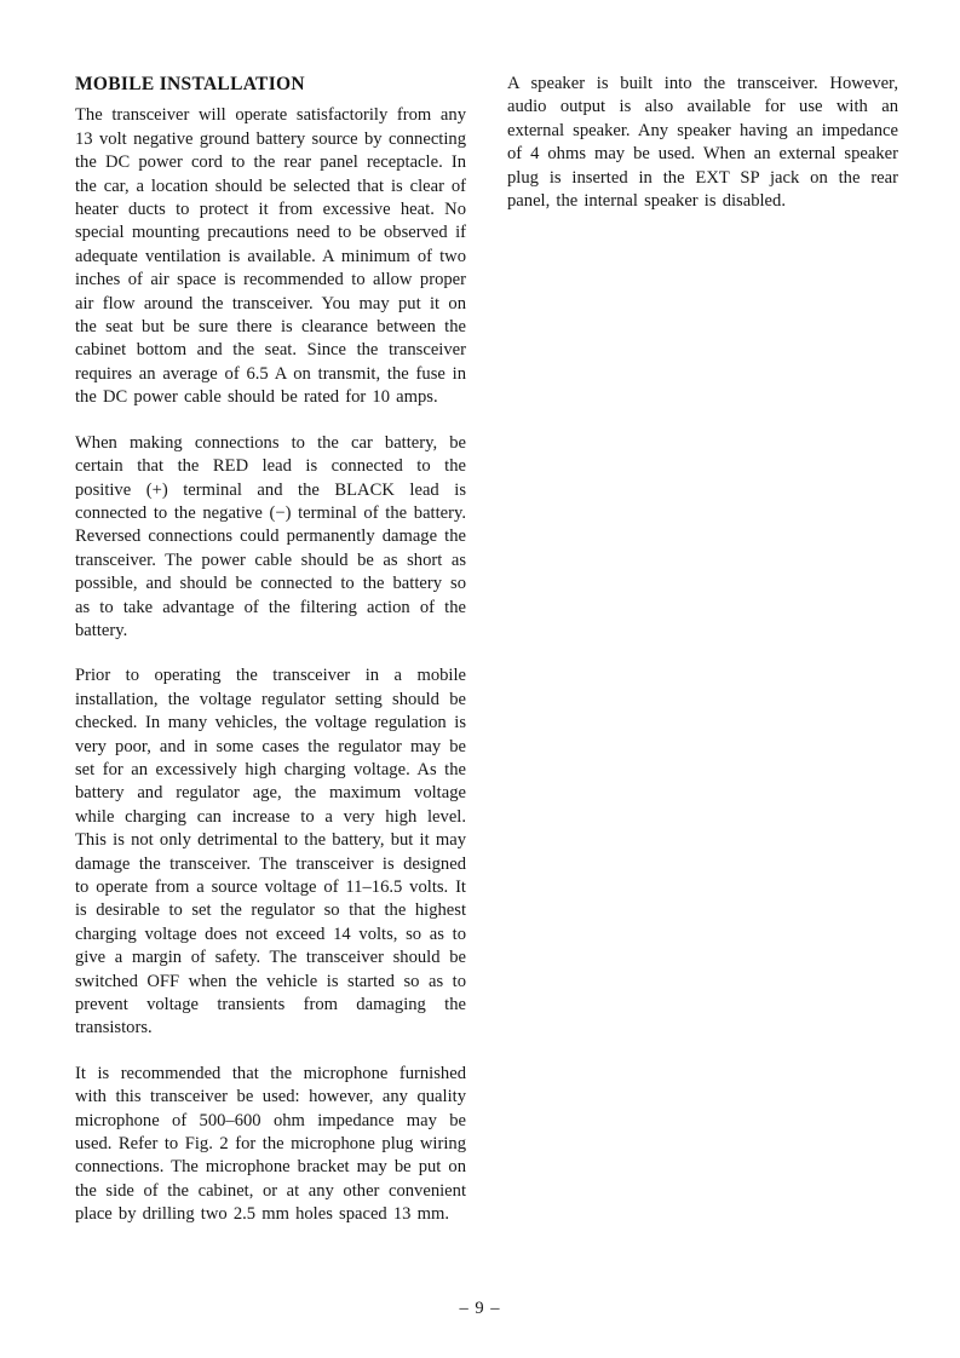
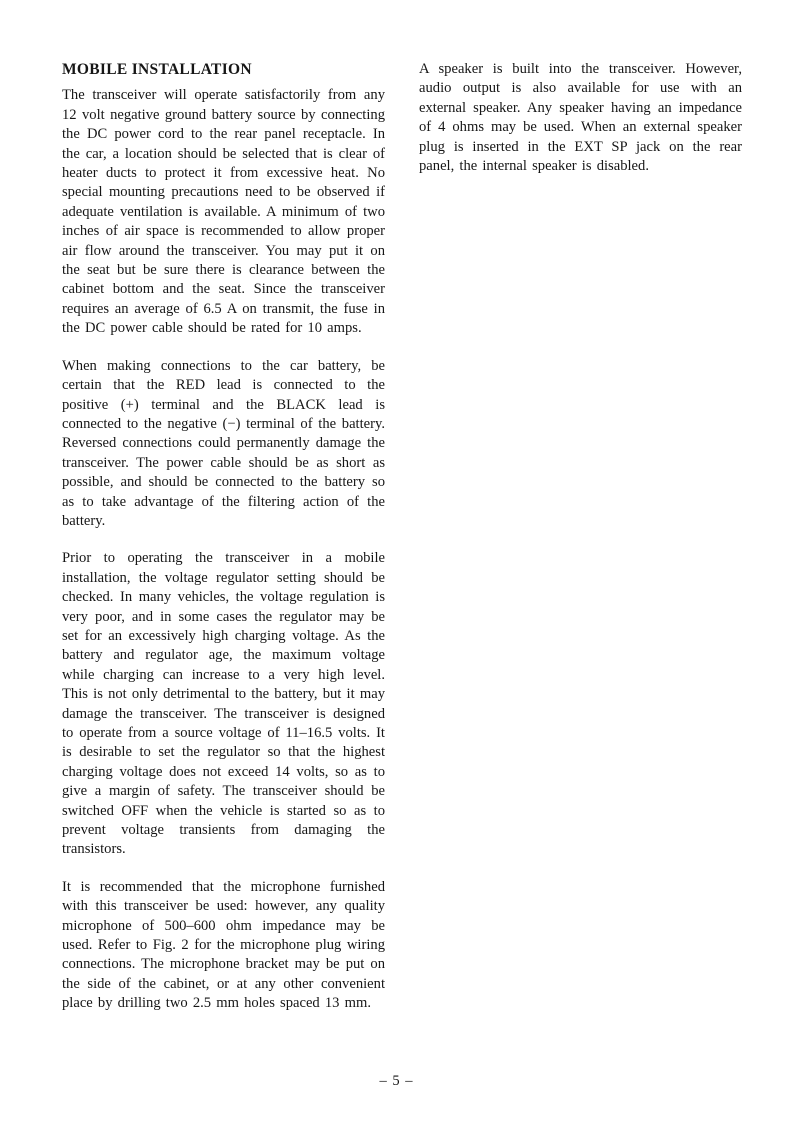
  MOBILE INSTALLATION
- The transceiver will operate satisfactorily from any 13 volt negative ground battery source by connecting the DC power cord to the rear panel receptacle. In the car, a location should be selected that is clear of heater ducts to protect it from excessive heat. No special mounting precautions need to be observed if adequate ventilation is available. A minimum of two inches of air space is recommended to allow proper air flow around the transceiver. You may put it on the seat but be sure there is clearance between the cabinet bottom and the seat. Since the transceiver requires an average of 6.5 A on transmit, the fuse in the DC power cable should be rated for 10 amps.
+ The transceiver will operate satisfactorily from any 12 volt negative ground battery source by connecting the DC power cord to the rear panel receptacle. In the car, a location should be selected that is clear of heater ducts to protect it from excessive heat. No special mounting precautions need to be observed if adequate ventilation is available. A minimum of two inches of air space is recommended to allow proper air flow around the transceiver. You may put it on the seat but be sure there is clearance between the cabinet bottom and the seat. Since the transceiver requires an average of 6.5 A on transmit, the fuse in the DC power cable should be rated for 10 amps.
  When making connections to the car battery, be certain that the RED lead is connected to the positive (+) terminal and the BLACK lead is connected to the negative (−) terminal of the battery. Reversed connections could permanently damage the transceiver. The power cable should be as short as possible, and should be connected to the battery so as to take advantage of the filtering action of the battery.
  Prior to operating the transceiver in a mobile installation, the voltage regulator setting should be checked. In many vehicles, the voltage regulation is very poor, and in some cases the regulator may be set for an excessively high charging voltage. As the battery and regulator age, the maximum voltage while charging can increase to a very high level. This is not only detrimental to the battery, but it may damage the transceiver. The transceiver is designed to operate from a source voltage of 11–16.5 volts. It is desirable to set the regulator so that the highest charging voltage does not exceed 14 volts, so as to give a margin of safety. The transceiver should be switched OFF when the vehicle is started so as to prevent voltage transients from damaging the transistors.
  It is recommended that the microphone furnished with this transceiver be used: however, any quality microphone of 500–600 ohm impedance may be used. Refer to Fig. 2 for the microphone plug wiring connections. The microphone bracket may be put on the side of the cabinet, or at any other convenient place by drilling two 2.5 mm holes spaced 13 mm.
  A speaker is built into the transceiver. However, audio output is also available for use with an external speaker. Any speaker having an impedance of 4 ohms may be used. When an external speaker plug is inserted in the EXT SP jack on the rear panel, the internal speaker is disabled.
- – 9 –
+ – 5 –
